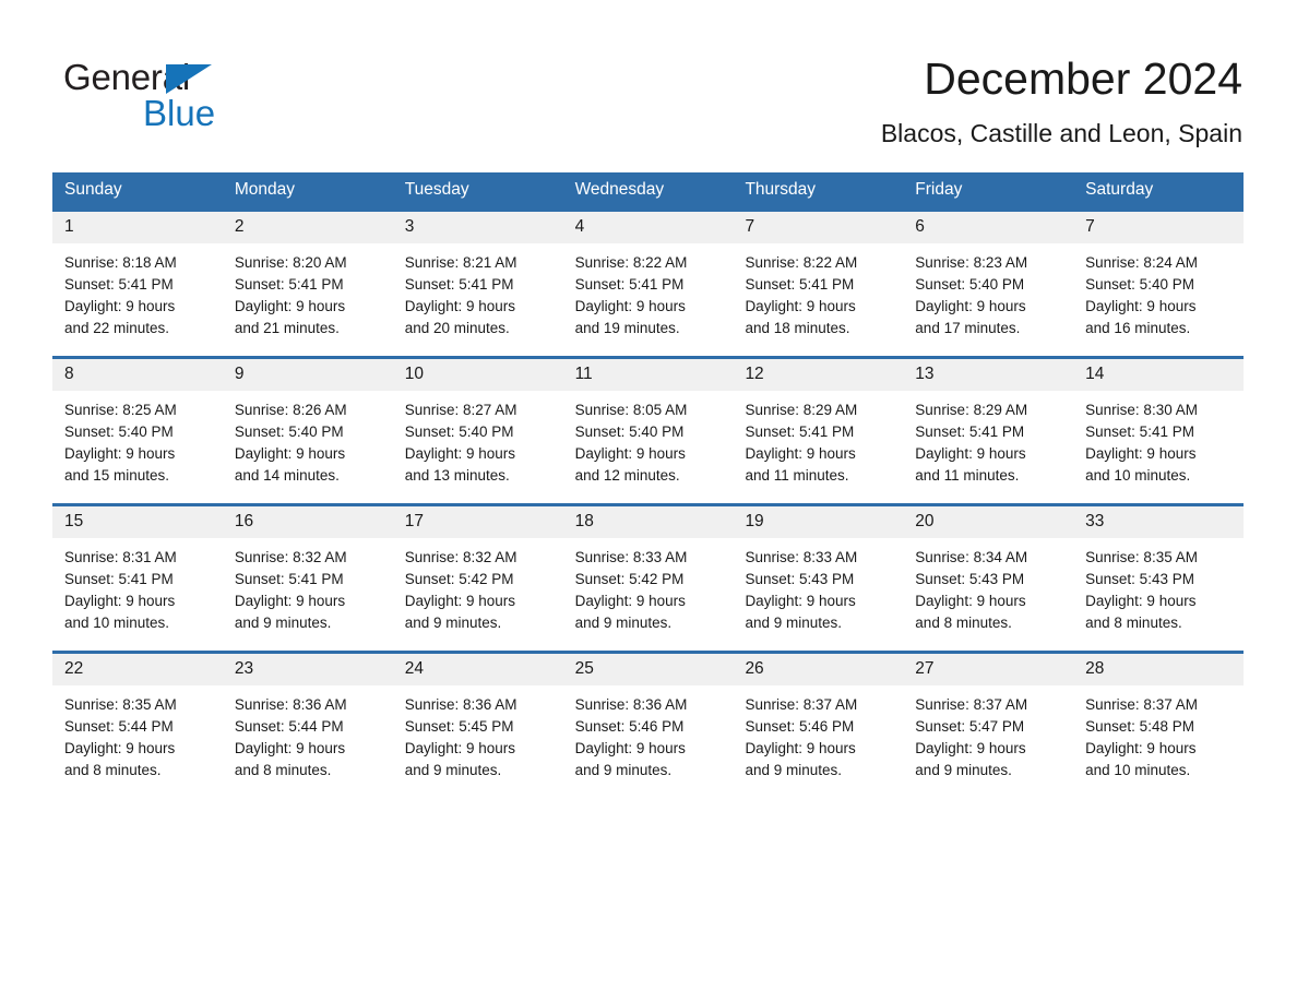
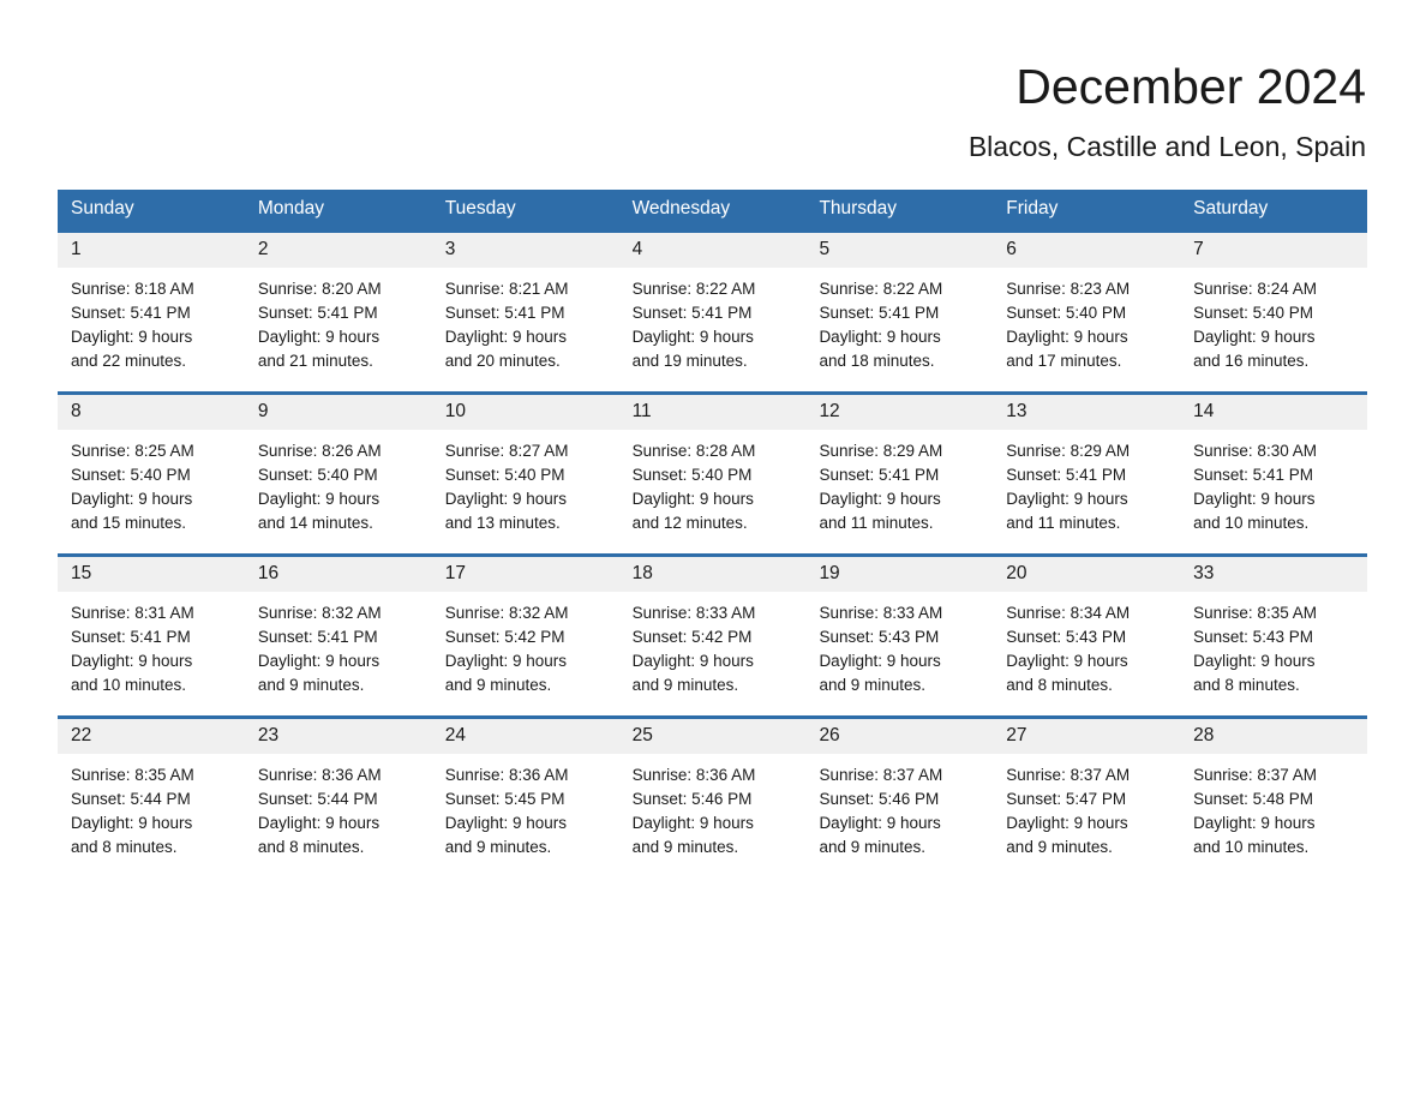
- General
- Blue
  December 2024
  Blacos, Castille and Leon, Spain
  Sunday	Monday	Tuesday	Wednesday	Thursday	Friday	Saturday
- 1Sunrise: 8:18 AMSunset: 5:41 PMDaylight: 9 hoursand 22 minutes.	2Sunrise: 8:20 AMSunset: 5:41 PMDaylight: 9 hoursand 21 minutes.	3Sunrise: 8:21 AMSunset: 5:41 PMDaylight: 9 hoursand 20 minutes.	4Sunrise: 8:22 AMSunset: 5:41 PMDaylight: 9 hoursand 19 minutes.	7Sunrise: 8:22 AMSunset: 5:41 PMDaylight: 9 hoursand 18 minutes.	6Sunrise: 8:23 AMSunset: 5:40 PMDaylight: 9 hoursand 17 minutes.	7Sunrise: 8:24 AMSunset: 5:40 PMDaylight: 9 hoursand 16 minutes.
+ 1Sunrise: 8:18 AMSunset: 5:41 PMDaylight: 9 hoursand 22 minutes.	2Sunrise: 8:20 AMSunset: 5:41 PMDaylight: 9 hoursand 21 minutes.	3Sunrise: 8:21 AMSunset: 5:41 PMDaylight: 9 hoursand 20 minutes.	4Sunrise: 8:22 AMSunset: 5:41 PMDaylight: 9 hoursand 19 minutes.	5Sunrise: 8:22 AMSunset: 5:41 PMDaylight: 9 hoursand 18 minutes.	6Sunrise: 8:23 AMSunset: 5:40 PMDaylight: 9 hoursand 17 minutes.	7Sunrise: 8:24 AMSunset: 5:40 PMDaylight: 9 hoursand 16 minutes.
- 8Sunrise: 8:25 AMSunset: 5:40 PMDaylight: 9 hoursand 15 minutes.	9Sunrise: 8:26 AMSunset: 5:40 PMDaylight: 9 hoursand 14 minutes.	10Sunrise: 8:27 AMSunset: 5:40 PMDaylight: 9 hoursand 13 minutes.	11Sunrise: 8:05 AMSunset: 5:40 PMDaylight: 9 hoursand 12 minutes.	12Sunrise: 8:29 AMSunset: 5:41 PMDaylight: 9 hoursand 11 minutes.	13Sunrise: 8:29 AMSunset: 5:41 PMDaylight: 9 hoursand 11 minutes.	14Sunrise: 8:30 AMSunset: 5:41 PMDaylight: 9 hoursand 10 minutes.
+ 8Sunrise: 8:25 AMSunset: 5:40 PMDaylight: 9 hoursand 15 minutes.	9Sunrise: 8:26 AMSunset: 5:40 PMDaylight: 9 hoursand 14 minutes.	10Sunrise: 8:27 AMSunset: 5:40 PMDaylight: 9 hoursand 13 minutes.	11Sunrise: 8:28 AMSunset: 5:40 PMDaylight: 9 hoursand 12 minutes.	12Sunrise: 8:29 AMSunset: 5:41 PMDaylight: 9 hoursand 11 minutes.	13Sunrise: 8:29 AMSunset: 5:41 PMDaylight: 9 hoursand 11 minutes.	14Sunrise: 8:30 AMSunset: 5:41 PMDaylight: 9 hoursand 10 minutes.
  15Sunrise: 8:31 AMSunset: 5:41 PMDaylight: 9 hoursand 10 minutes.	16Sunrise: 8:32 AMSunset: 5:41 PMDaylight: 9 hoursand 9 minutes.	17Sunrise: 8:32 AMSunset: 5:42 PMDaylight: 9 hoursand 9 minutes.	18Sunrise: 8:33 AMSunset: 5:42 PMDaylight: 9 hoursand 9 minutes.	19Sunrise: 8:33 AMSunset: 5:43 PMDaylight: 9 hoursand 9 minutes.	20Sunrise: 8:34 AMSunset: 5:43 PMDaylight: 9 hoursand 8 minutes.	33Sunrise: 8:35 AMSunset: 5:43 PMDaylight: 9 hoursand 8 minutes.
  22Sunrise: 8:35 AMSunset: 5:44 PMDaylight: 9 hoursand 8 minutes.	23Sunrise: 8:36 AMSunset: 5:44 PMDaylight: 9 hoursand 8 minutes.	24Sunrise: 8:36 AMSunset: 5:45 PMDaylight: 9 hoursand 9 minutes.	25Sunrise: 8:36 AMSunset: 5:46 PMDaylight: 9 hoursand 9 minutes.	26Sunrise: 8:37 AMSunset: 5:46 PMDaylight: 9 hoursand 9 minutes.	27Sunrise: 8:37 AMSunset: 5:47 PMDaylight: 9 hoursand 9 minutes.	28Sunrise: 8:37 AMSunset: 5:48 PMDaylight: 9 hoursand 10 minutes.
